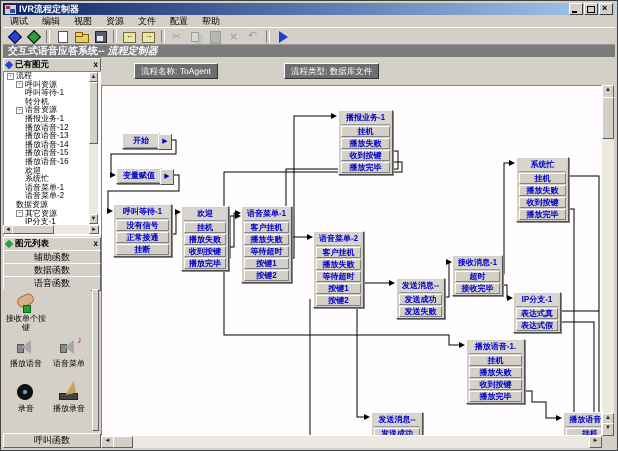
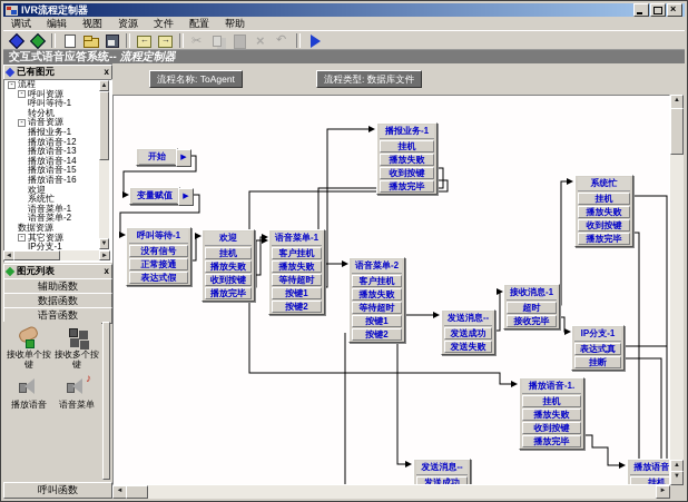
  IVR流程定制器
  调试
  编辑
  视图
  资源
  文件
  配置
  帮助
  交互式语音应答系统-- 流程定制器
  已有图元
  x
  流程
  呼叫资源
  呼叫等待-1
  转分机
  语音资源
  播报业务-1
  播放语音-12
  播放语音-13
  播放语音-14
  播放语音-15
  播放语音-16
  欢迎
  系统忙
  语音菜单-1
  语音菜单-2
  数据资源
  其它资源
  IP分支-1
  图元列表
  x
  辅助函数
  数据函数
  语音函数
  接收单个按键
+ 接收多个按键
  播放语音
  ♪
  语音菜单
- 录音
- 播放录音
  呼叫函数
  流程名称: ToAgent
  流程类型: 数据库文件
  开始
  变量赋值
  呼叫等待-1
  没有信号
  正常接通
- 挂断
+ 表达式假
  欢迎
  挂机
  播放失败
  收到按键
  播放完毕
  语音菜单-1
  客户挂机
  播放失败
  等待超时
  按键1
  按键2
  语音菜单-2
  客户挂机
  播放失败
  等待超时
  按键1
  按键2
  播报业务-1
  挂机
  播放失败
  收到按键
  播放完毕
  系统忙
  挂机
  播放失败
  收到按键
  播放完毕
  发送消息--
  发送成功
  发送失败
  接收消息-1
  超时
  接收完毕
  IP分支-1
  表达式真
- 表达式假
+ 挂断
  播放语音-1.
  挂机
  播放失败
  收到按键
  播放完毕
  发送消息--
  发送成功
  挂机
